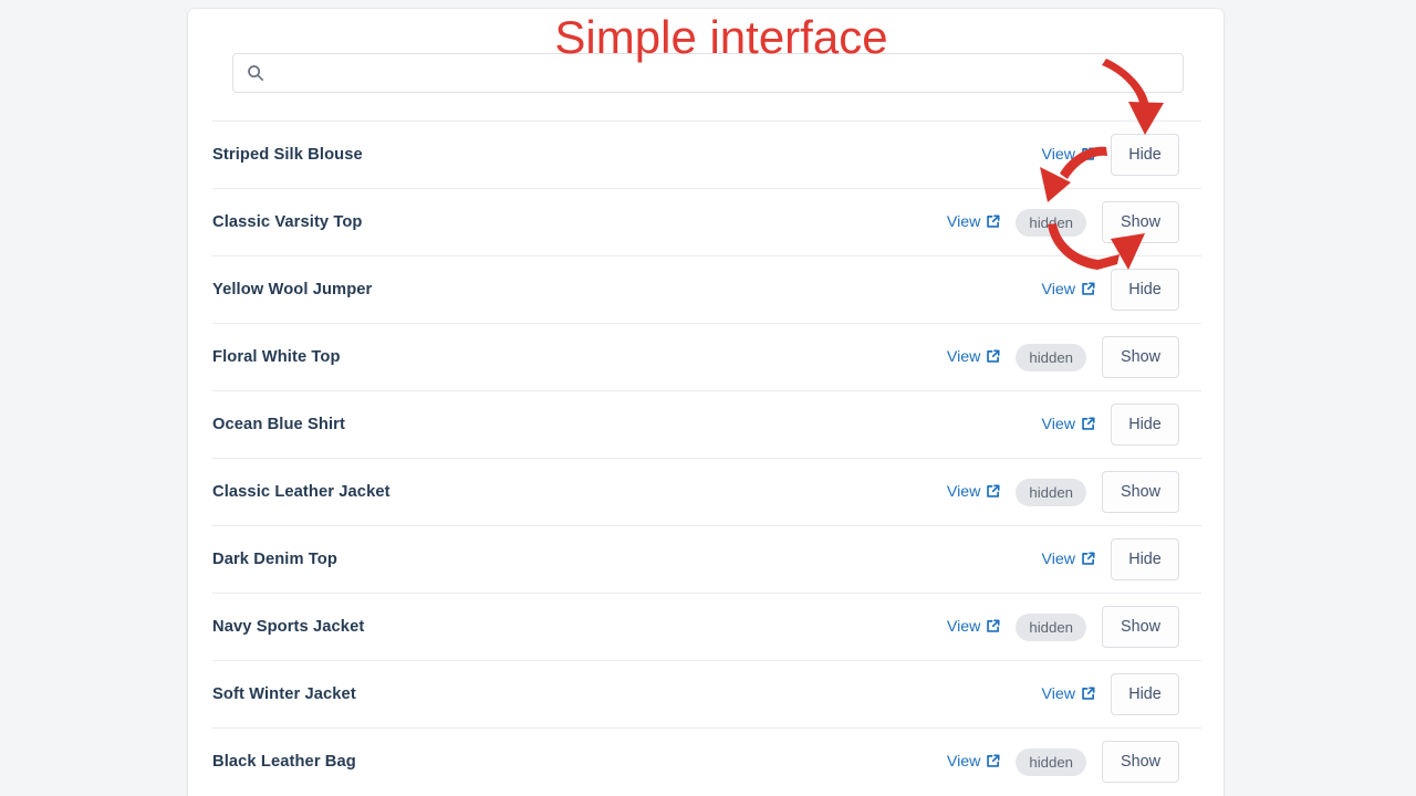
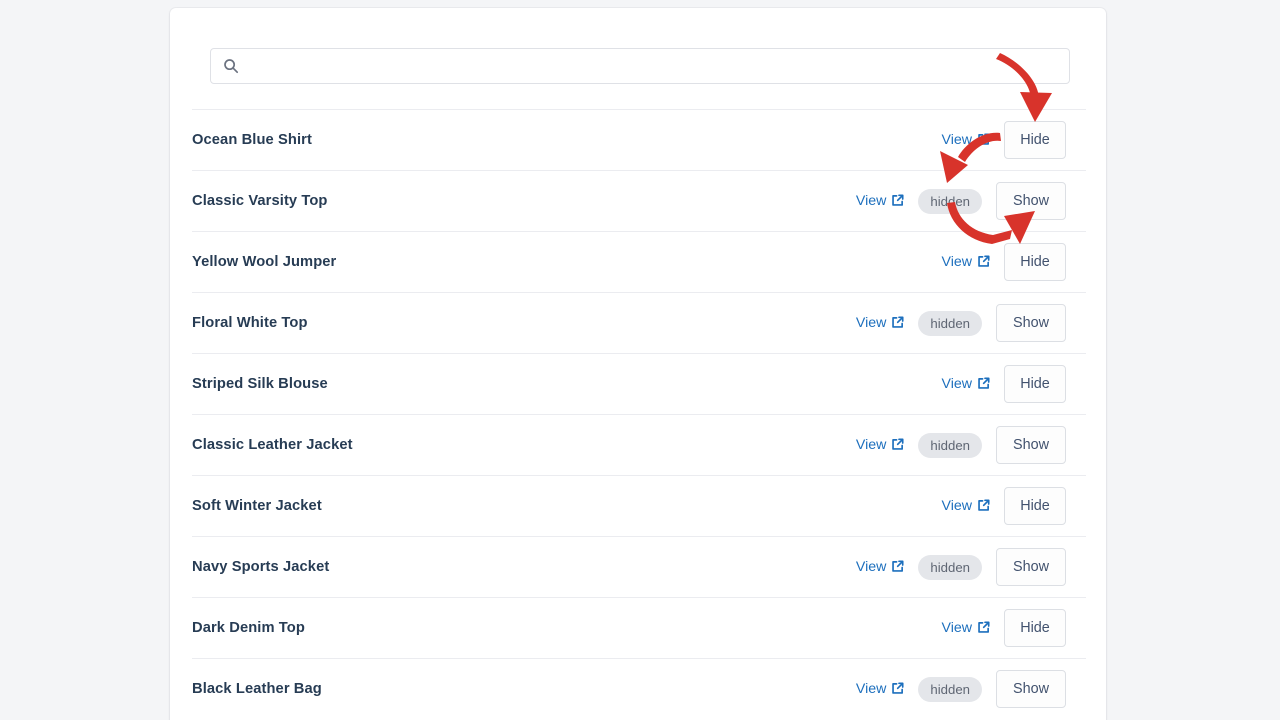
- Striped Silk Blouse
+ Ocean Blue Shirt
  View
  Hide
  Classic Varsity Top
  View
  hidden
  Show
  Yellow Wool Jumper
  View
  Hide
  Floral White Top
  View
  hidden
  Show
- Ocean Blue Shirt
+ Striped Silk Blouse
  View
  Hide
  Classic Leather Jacket
  View
  hidden
  Show
- Dark Denim Top
+ Soft Winter Jacket
  View
  Hide
  Navy Sports Jacket
  View
  hidden
  Show
- Soft Winter Jacket
+ Dark Denim Top
  View
  Hide
  Black Leather Bag
  View
  hidden
  Show
- Simple interface
